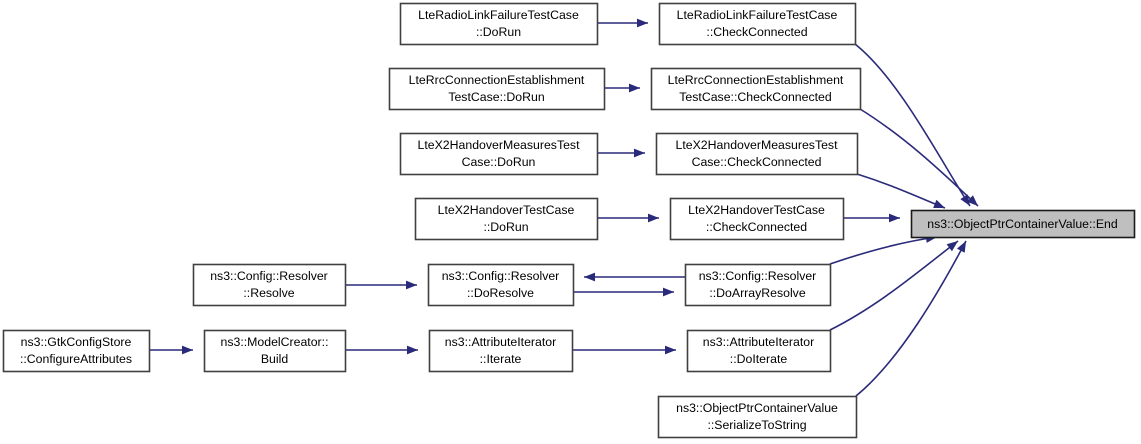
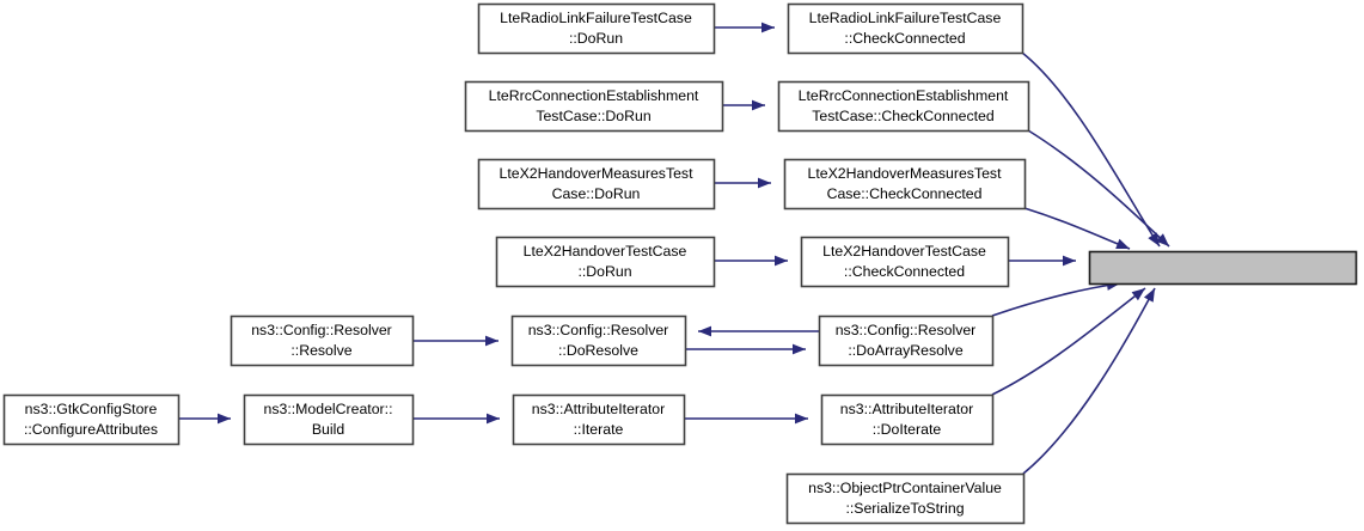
  LteRadioLinkFailureTestCase
  ::DoRun
  LteRadioLinkFailureTestCase
  ::CheckConnected
  LteRrcConnectionEstablishment
  TestCase::DoRun
  LteRrcConnectionEstablishment
  TestCase::CheckConnected
  LteX2HandoverMeasuresTest
  Case::DoRun
  LteX2HandoverMeasuresTest
  Case::CheckConnected
  LteX2HandoverTestCase
  ::DoRun
  LteX2HandoverTestCase
  ::CheckConnected
  ns3::Config::Resolver
  ::Resolve
  ns3::Config::Resolver
  ::DoResolve
  ns3::Config::Resolver
  ::DoArrayResolve
  ns3::GtkConfigStore
  ::ConfigureAttributes
  ns3::ModelCreator::
  Build
  ns3::AttributeIterator
  ::Iterate
  ns3::AttributeIterator
  ::DoIterate
  ns3::ObjectPtrContainerValue
  ::SerializeToString
- ns3::ObjectPtrContainerValue::End
